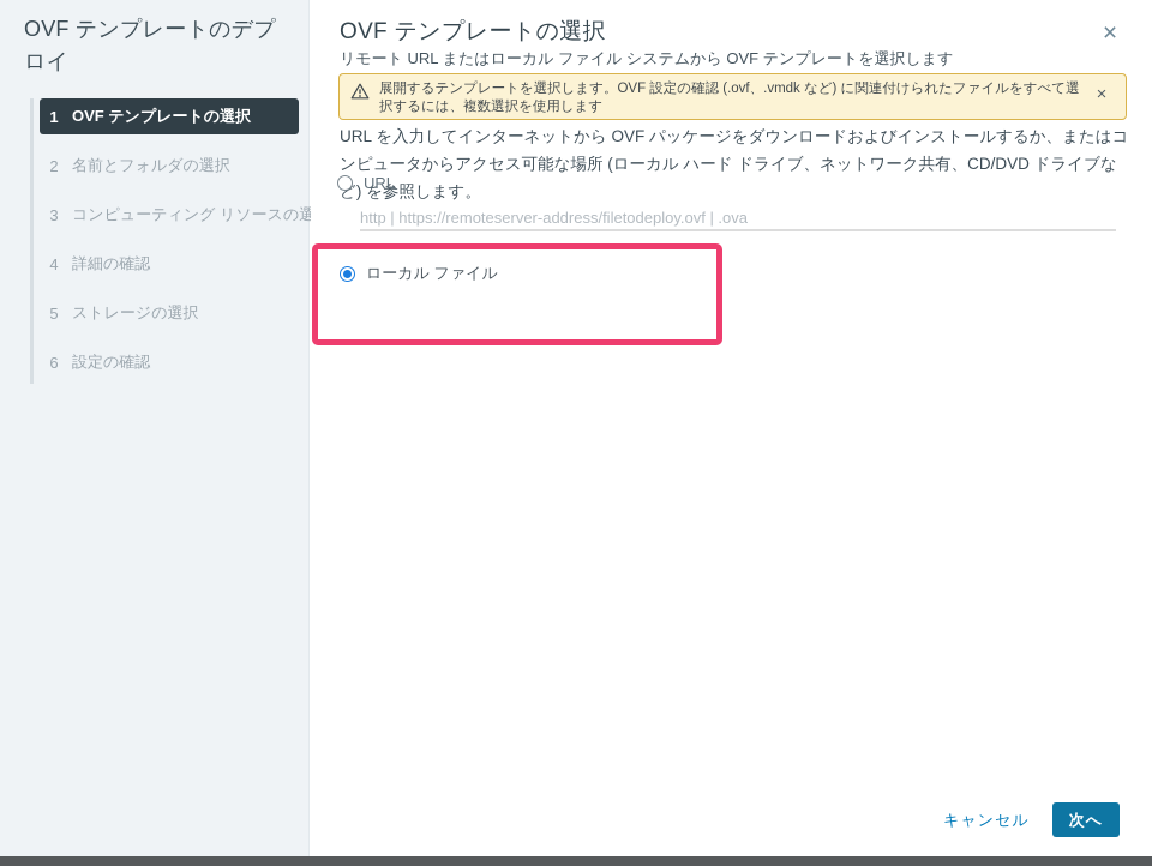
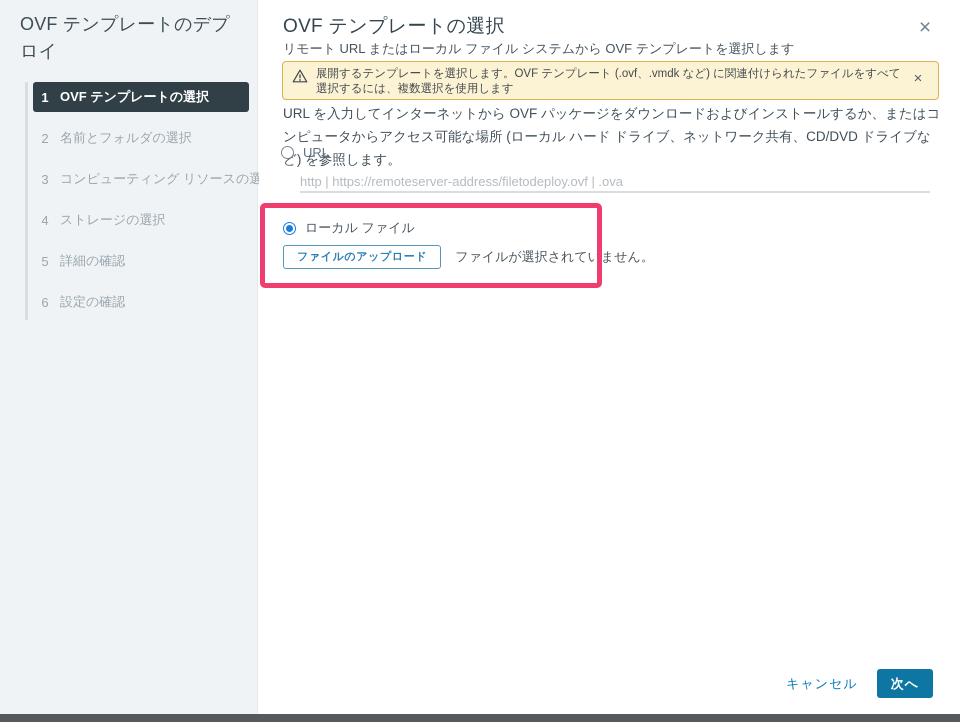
  OVF テンプレートのデプロイ
  1
  OVF テンプレートの選択
  2
  名前とフォルダの選択
  3
  コンピューティング リソースの選
  4
- 詳細の確認
+ ストレージの選択
  5
- ストレージの選択
+ 詳細の確認
  6
  設定の確認
  OVF テンプレートの選択
  ×
  リモート URL またはローカル ファイル システムから OVF テンプレートを選択します
- 展開するテンプレートを選択します。OVF 設定の確認 (.ovf、.vmdk など) に関連付けられたファイルをすべて選択するには、複数選択を使用します
+ 展開するテンプレートを選択します。OVF テンプレート (.ovf、.vmdk など) に関連付けられたファイルをすべて選択するには、複数選択を使用します
  ×
  URL を入力してインターネットから OVF パッケージをダウンロードおよびインストールするか、またはコンピュータからアクセス可能な場所 (ローカル ハード ドライブ、ネットワーク共有、CD/DVD ドライブなど) を参照します。
  URL
  http | https://remoteserver-address/filetodeploy.ovf | .ova
  ローカル ファイル
+ ファイルのアップロード
+ ファイルが選択されていません。
  キャンセル
  次へ
